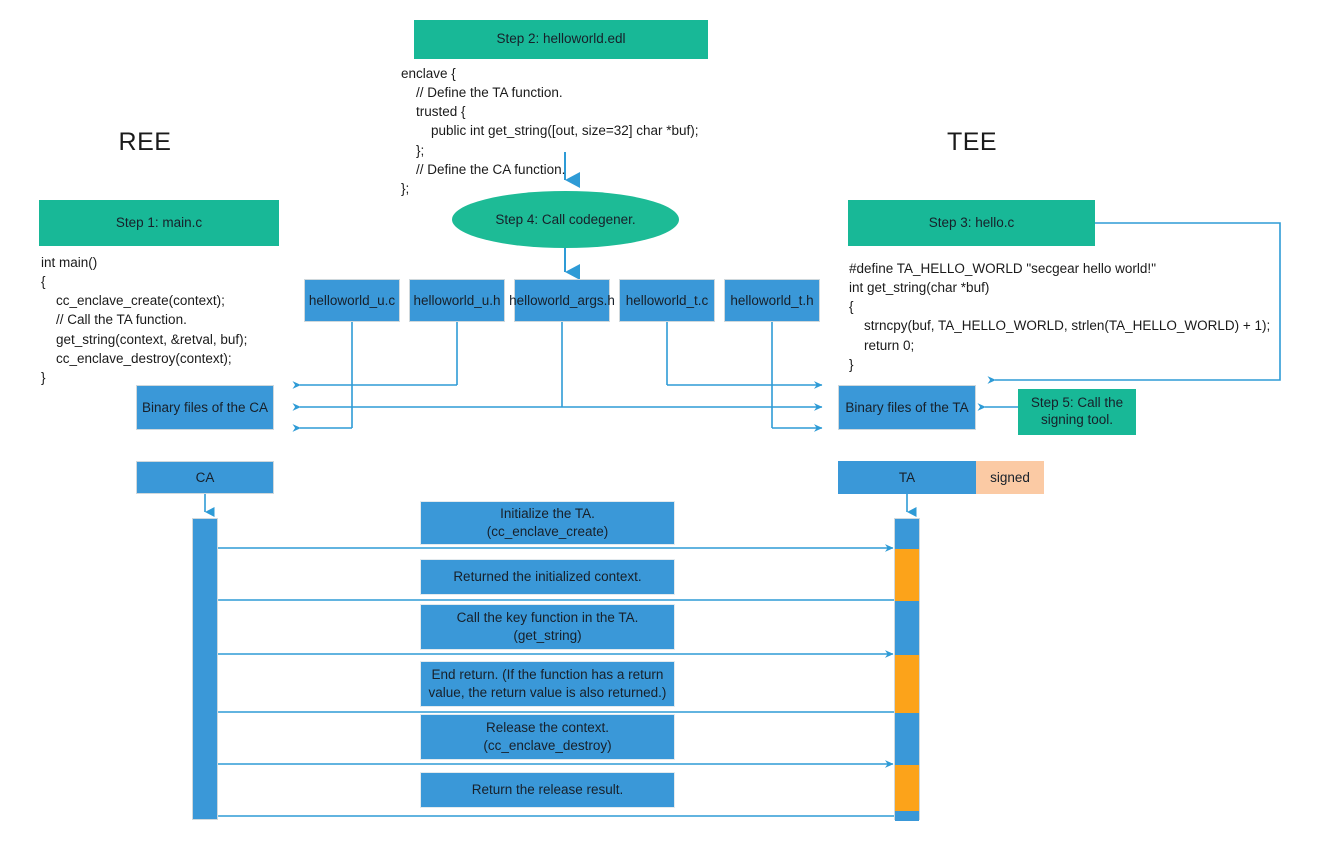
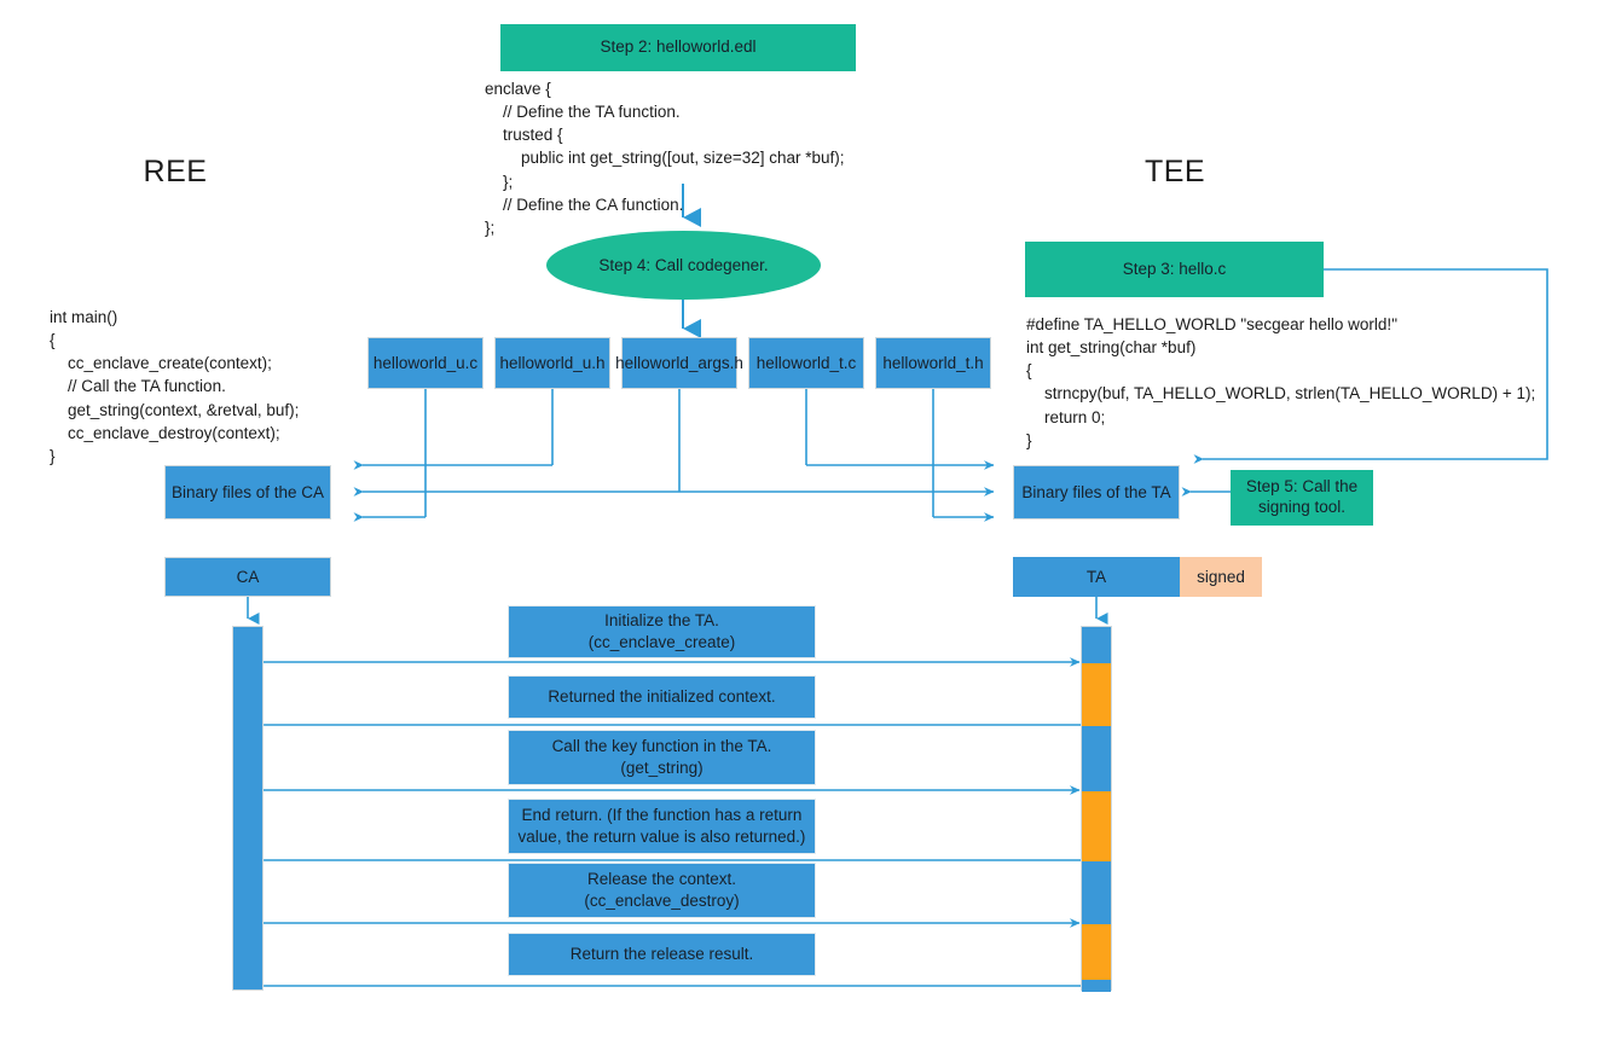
  REE
  TEE
  Step 2: helloworld.edl
  enclave {
  // Define the TA function.
  trusted {
  public int get_string([out, size=32] char *buf);
  };
  // Define the CA function.
  };
  Step 4: Call codegener.
- Step 1: main.c
  int main()
  {
  cc_enclave_create(context);
  // Call the TA function.
  get_string(context, &retval, buf);
  cc_enclave_destroy(context);
  }
  Step 3: hello.c
  #define TA_HELLO_WORLD "secgear hello world!"
  int get_string(char *buf)
  {
  strncpy(buf, TA_HELLO_WORLD, strlen(TA_HELLO_WORLD) + 1);
  return 0;
  }
  helloworld_u.c
  helloworld_u.h
  helloworld_args.h
  helloworld_t.c
  helloworld_t.h
  Binary files of the CA
  Binary files of the TA
  Step 5: Call the signing tool.
  CA
  TA
  signed
  Initialize the TA.
  (cc_enclave_create)
  Returned the initialized context.
  Call the key function in the TA.
  (get_string)
  End return. (If the function has a return value, the return value is also returned.)
  Release the context.
  (cc_enclave_destroy)
  Return the release result.
